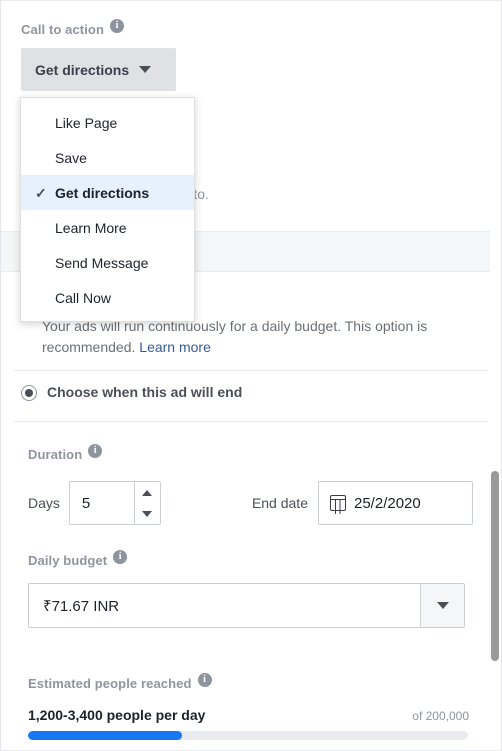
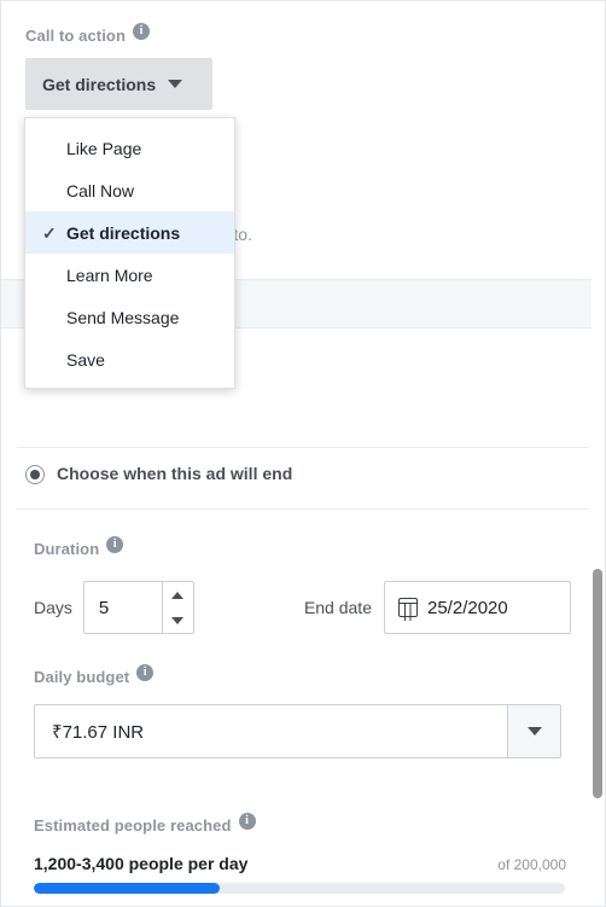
  Call to action i
  Get directions
- Your ads will run continuously for a daily budget. This option is recommended. Learn more
  Choose when this ad will end
  Duration i
  Days
  5
  End date
  25/2/2020
  Daily budget i
  ₹71.67 INR
  Estimated people reached i
  1,200-3,400 people per day
  of 200,000
  Like Page
- Save
+ Call Now
  ✓
  Get directions
  Learn More
  Send Message
- Call Now
+ Save
